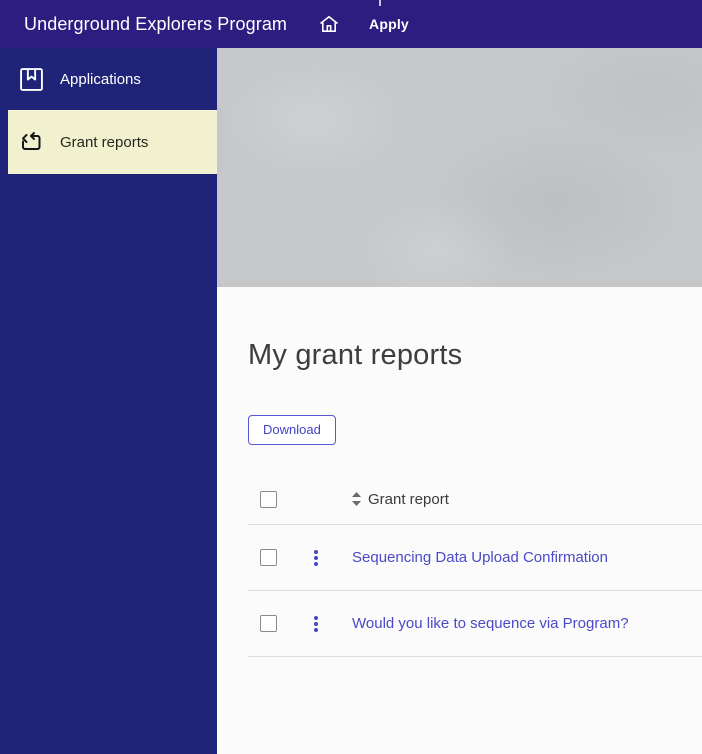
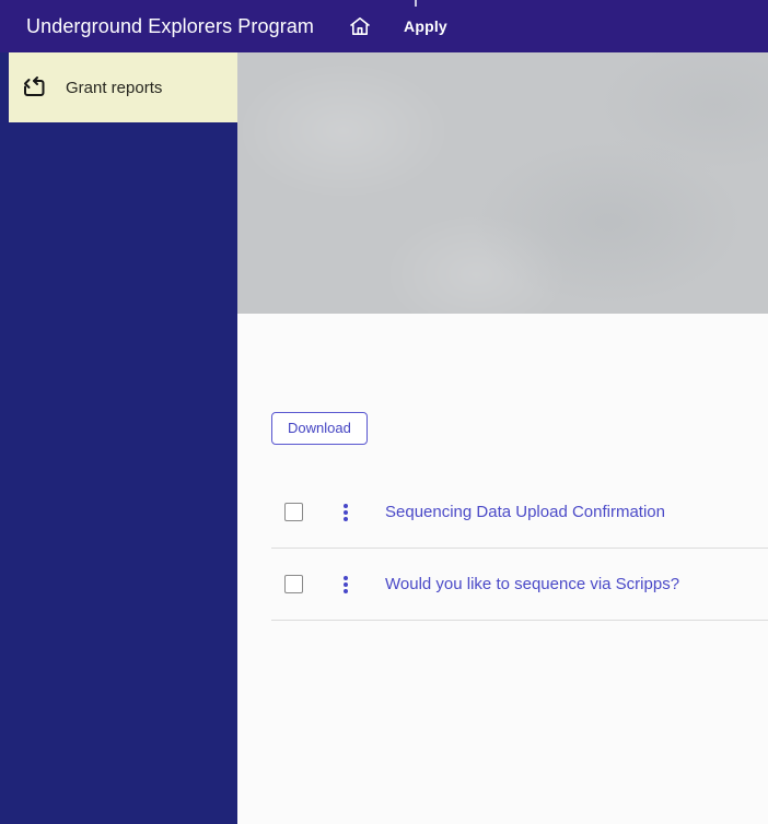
  Underground Explorers Program
  Apply
- Applications
  Grant reports
- My grant reports
  Download
- Grant report
  Sequencing Data Upload Confirmation
- Would you like to sequence via Program?
+ Would you like to sequence via Scripps?
